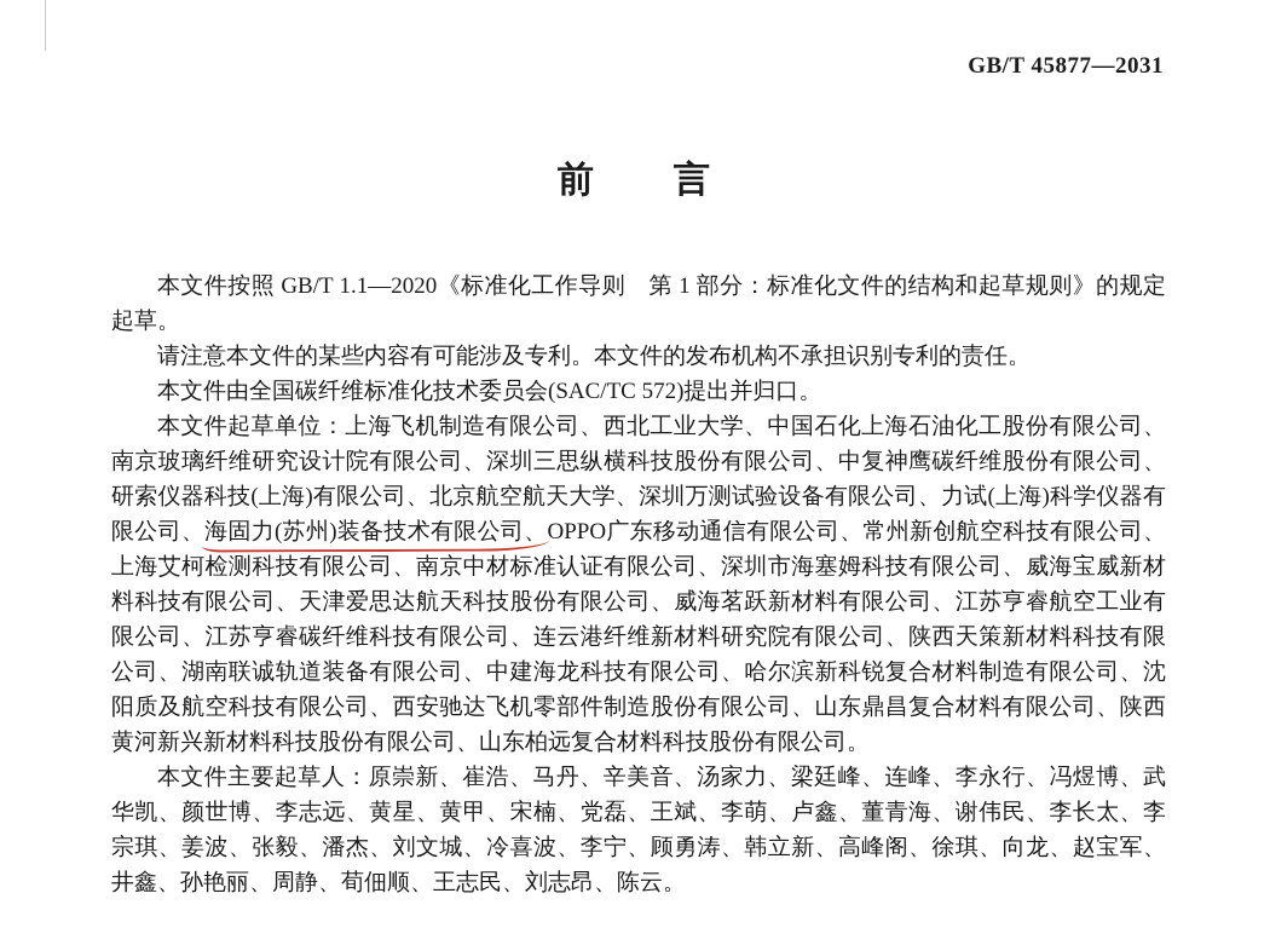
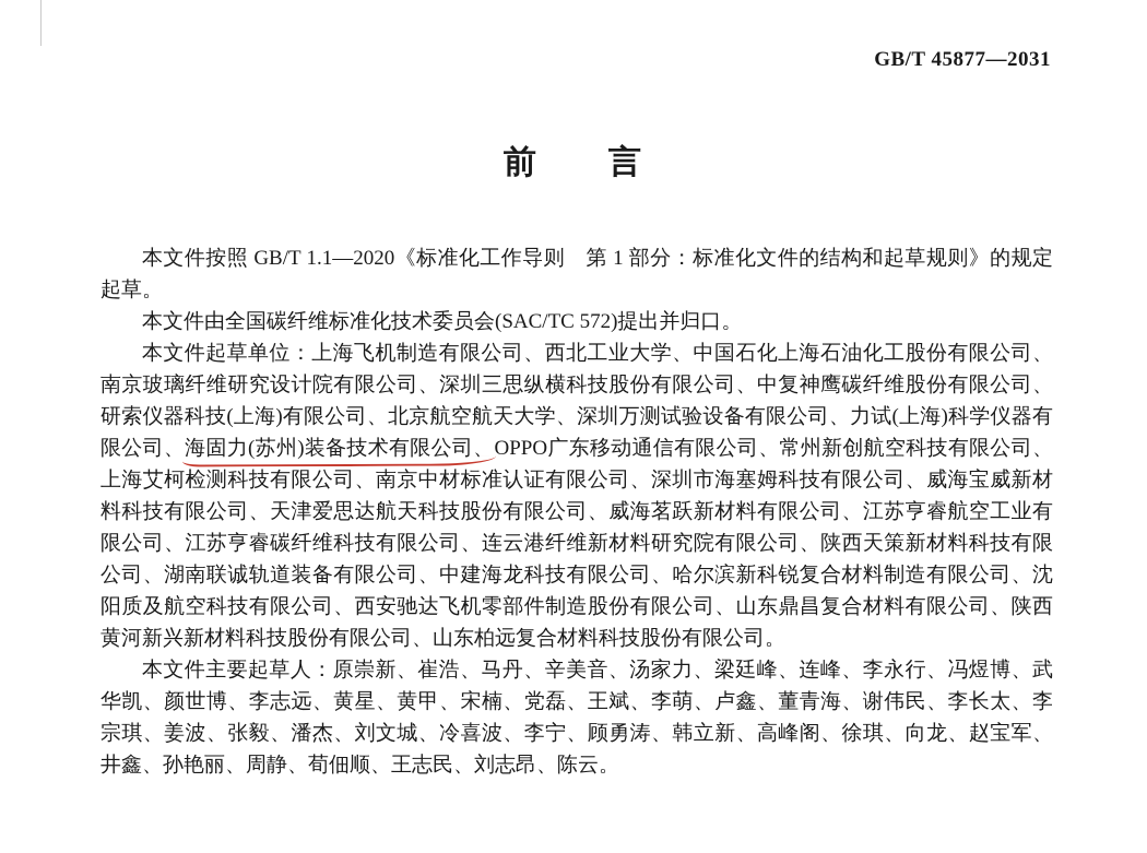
  GB/T 45877—2031
  前 言
  本文件按照 GB/T 1.1—2020《标准化工作导则 第 1 部分：标准化文件的结构和起草规则》的规定起草。
- 请注意本文件的某些内容有可能涉及专利。本文件的发布机构不承担识别专利的责任。
  本文件由全国碳纤维标准化技术委员会(SAC/TC 572)提出并归口。
  本文件起草单位：上海飞机制造有限公司、西北工业大学、中国石化上海石油化工股份有限公司、南京玻璃纤维研究设计院有限公司、深圳三思纵横科技股份有限公司、中复神鹰碳纤维股份有限公司、研索仪器科技(上海)有限公司、北京航空航天大学、深圳万测试验设备有限公司、力试(上海)科学仪器有限公司、海固力(苏州)装备技术有限公司、OPPO广东移动通信有限公司、常州新创航空科技有限公司、上海艾柯检测科技有限公司、南京中材标准认证有限公司、深圳市海塞姆科技有限公司、威海宝威新材料科技有限公司、天津爱思达航天科技股份有限公司、威海茗跃新材料有限公司、江苏亨睿航空工业有限公司、江苏亨睿碳纤维科技有限公司、连云港纤维新材料研究院有限公司、陕西天策新材料科技有限公司、湖南联诚轨道装备有限公司、中建海龙科技有限公司、哈尔滨新科锐复合材料制造有限公司、沈阳质及航空科技有限公司、西安驰达飞机零部件制造股份有限公司、山东鼎昌复合材料有限公司、陕西黄河新兴新材料科技股份有限公司、山东柏远复合材料科技股份有限公司。
  本文件主要起草人：原崇新、崔浩、马丹、辛美音、汤家力、梁廷峰、连峰、李永行、冯煜博、武华凯、颜世博、李志远、黄星、黄甲、宋楠、党磊、王斌、李萌、卢鑫、董青海、谢伟民、李长太、李宗琪、姜波、张毅、潘杰、刘文城、冷喜波、李宁、顾勇涛、韩立新、高峰阁、徐琪、向龙、赵宝军、井鑫、孙艳丽、周静、荀佃顺、王志民、刘志昂、陈云。
